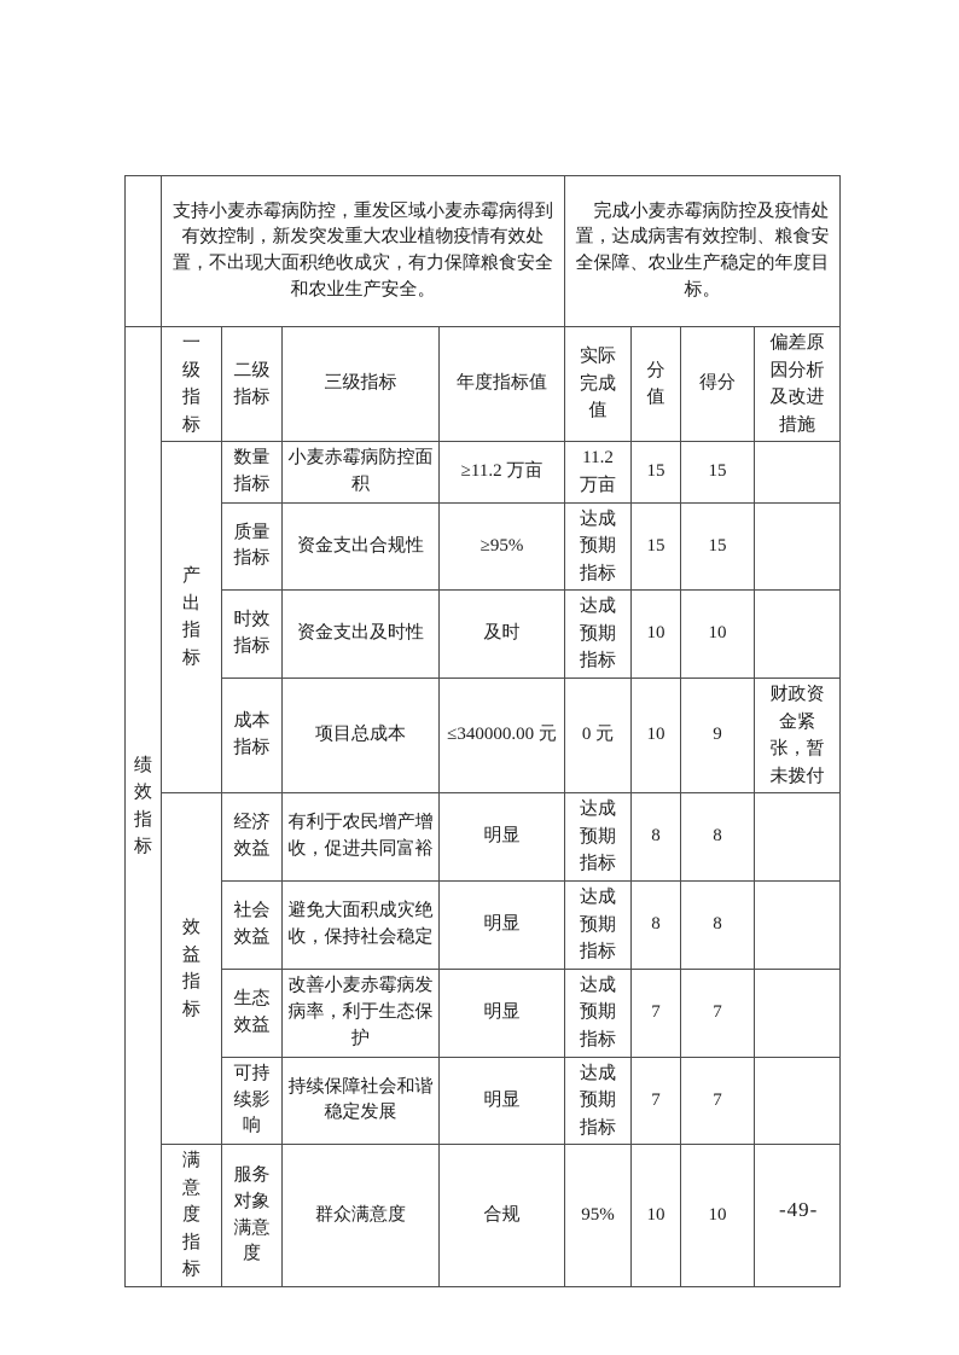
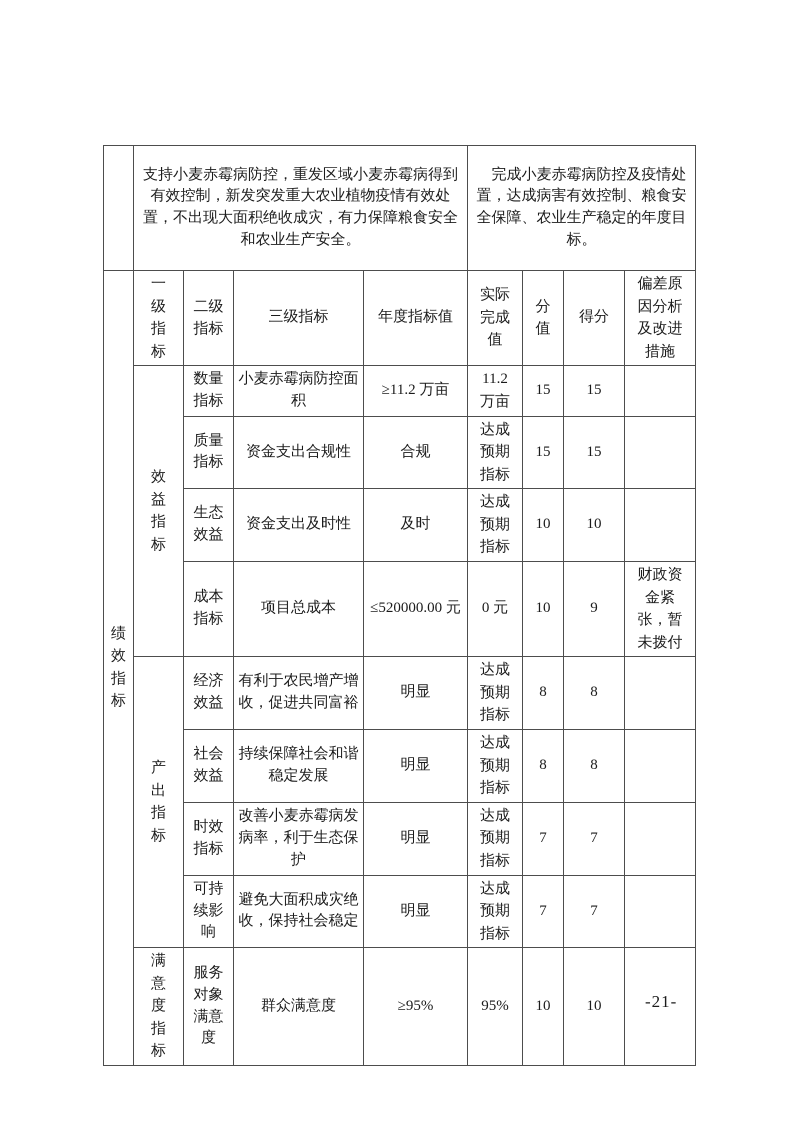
  	支持小麦赤霉病防控，重发区域小麦赤霉病得到有效控制，新发突发重大农业植物疫情有效处置，不出现大面积绝收成灾，有力保障粮食安全和农业生产安全。	完成小麦赤霉病防控及疫情处置，达成病害有效控制、粮食安全保障、农业生产稳定的年度目标。
  绩效指标	一级指标	二级指标	三级指标	年度指标值	实际完成值	分值	得分	偏差原因分析及改进措施
- 产出指标	数量指标	小麦赤霉病防控面积	≥11.2 万亩	11.2 万亩	15	15
+ 效益指标	数量指标	小麦赤霉病防控面积	≥11.2 万亩	11.2 万亩	15	15
- 质量指标	资金支出合规性	≥95%	达成预期指标	15	15
+ 质量指标	资金支出合规性	合规	达成预期指标	15	15
- 时效指标	资金支出及时性	及时	达成预期指标	10	10
+ 生态效益	资金支出及时性	及时	达成预期指标	10	10
- 成本指标	项目总成本	≤340000.00 元	0 元	10	9	财政资金紧张，暂未拨付
+ 成本指标	项目总成本	≤520000.00 元	0 元	10	9	财政资金紧张，暂未拨付
- 效益指标	经济效益	有利于农民增产增收，促进共同富裕	明显	达成预期指标	8	8
+ 产出指标	经济效益	有利于农民增产增收，促进共同富裕	明显	达成预期指标	8	8
- 社会效益	避免大面积成灾绝收，保持社会稳定	明显	达成预期指标	8	8
+ 社会效益	持续保障社会和谐稳定发展	明显	达成预期指标	8	8
- 生态效益	改善小麦赤霉病发病率，利于生态保护	明显	达成预期指标	7	7
+ 时效指标	改善小麦赤霉病发病率，利于生态保护	明显	达成预期指标	7	7
- 可持续影响	持续保障社会和谐稳定发展	明显	达成预期指标	7	7
+ 可持续影响	避免大面积成灾绝收，保持社会稳定	明显	达成预期指标	7	7
- 满意度指标	服务对象满意度	群众满意度	合规	95%	10	10
+ 满意度指标	服务对象满意度	群众满意度	≥95%	95%	10	10
- -49-
+ -21-
